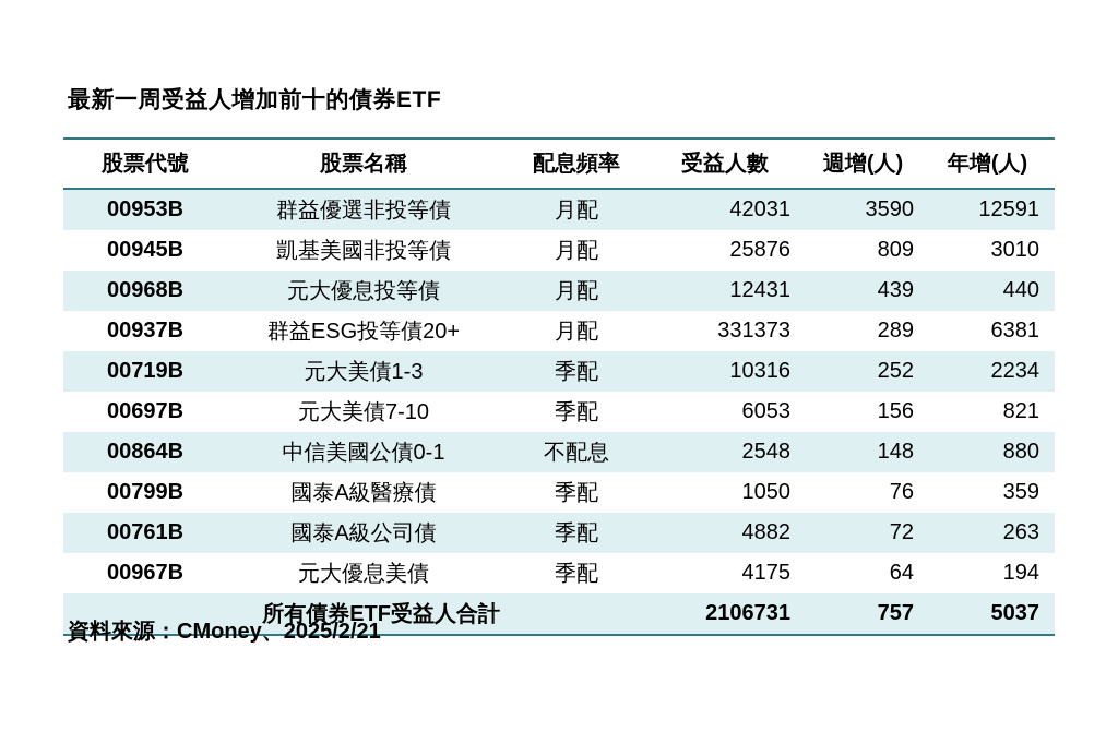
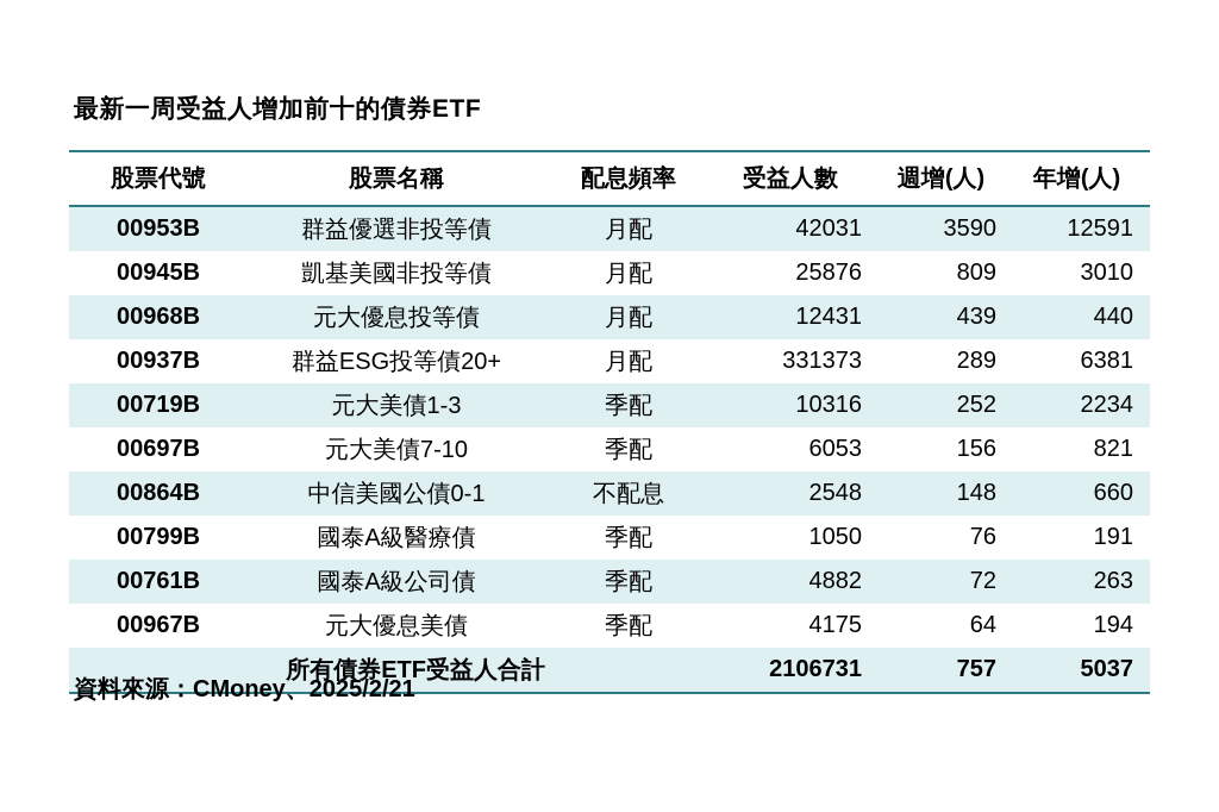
  最新一周受益人增加前十的債券ETF
  股票代號	股票名稱	配息頻率	受益人數	週增(人)	年增(人)
  00953B	群益優選非投等債	月配	42031	3590	12591
  00945B	凱基美國非投等債	月配	25876	809	3010
  00968B	元大優息投等債	月配	12431	439	440
  00937B	群益ESG投等債20+	月配	331373	289	6381
  00719B	元大美債1-3	季配	10316	252	2234
  00697B	元大美債7-10	季配	6053	156	821
- 00864B	中信美國公債0-1	不配息	2548	148	880
+ 00864B	中信美國公債0-1	不配息	2548	148	660
- 00799B	國泰A級醫療債	季配	1050	76	359
+ 00799B	國泰A級醫療債	季配	1050	76	191
  00761B	國泰A級公司債	季配	4882	72	263
  00967B	元大優息美債	季配	4175	64	194
  	所有債券ETF受益人合計		2106731	757	5037
  資料來源：CMoney、2025/2/21
